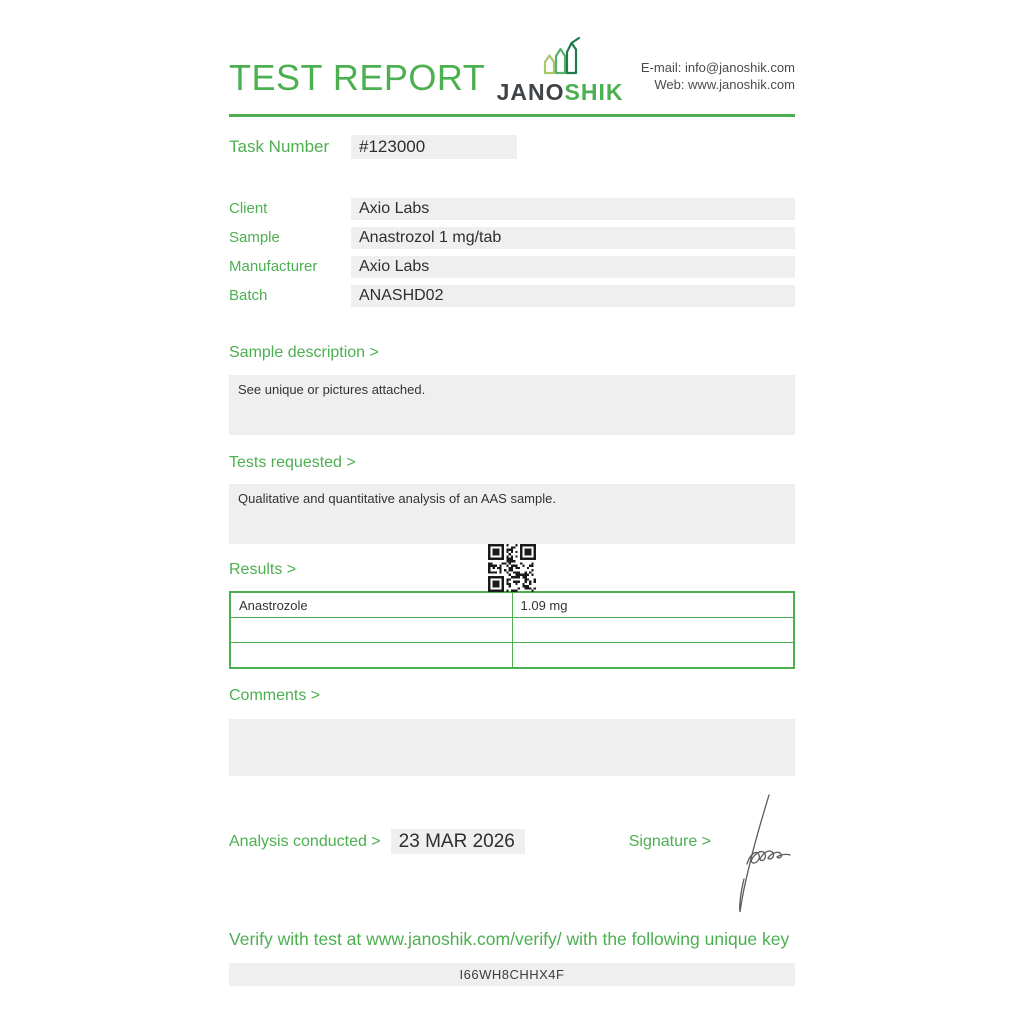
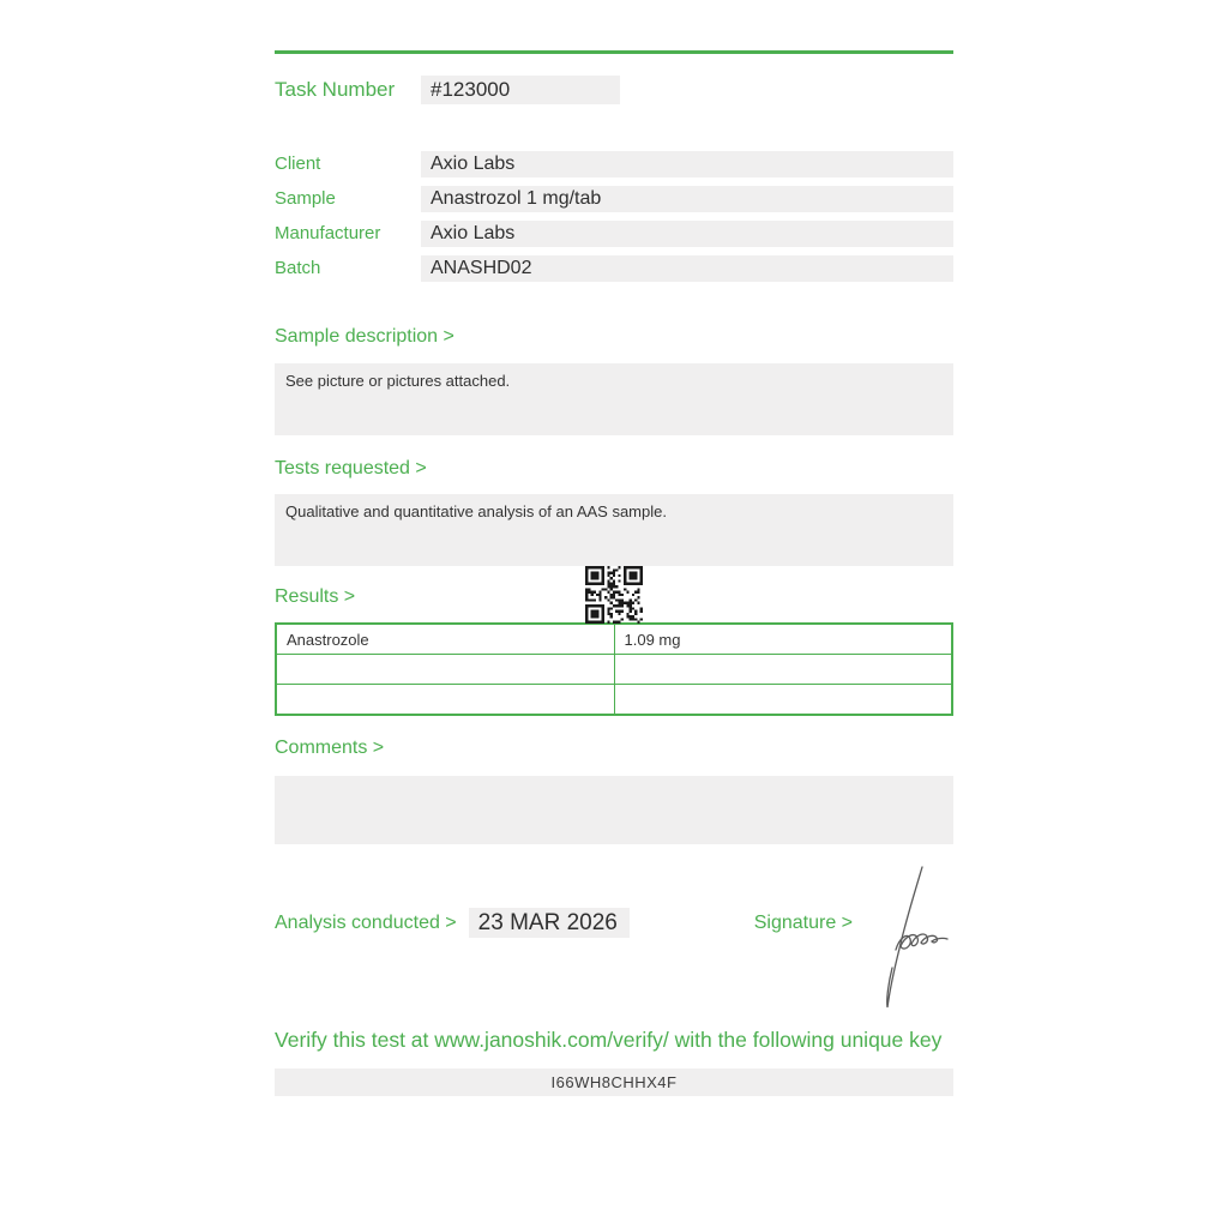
- TEST REPORT
- JANOSHIK
- E-mail: info@janoshik.com
- Web: www.janoshik.com
  Task Number
  #123000
  Client
  Axio Labs
  Sample
  Anastrozol 1 mg/tab
  Manufacturer
  Axio Labs
  Batch
  ANASHD02
  Sample description >
- See unique or pictures attached.
+ See picture or pictures attached.
  Tests requested >
  Qualitative and quantitative analysis of an AAS sample.
  Results >
  Anastrozole	1.09 mg
  Comments >
  Analysis conducted >
  23 MAR 2026
  Signature >
- Verify with test at www.janoshik.com/verify/ with the following unique key
+ Verify this test at www.janoshik.com/verify/ with the following unique key
  I66WH8CHHX4F
